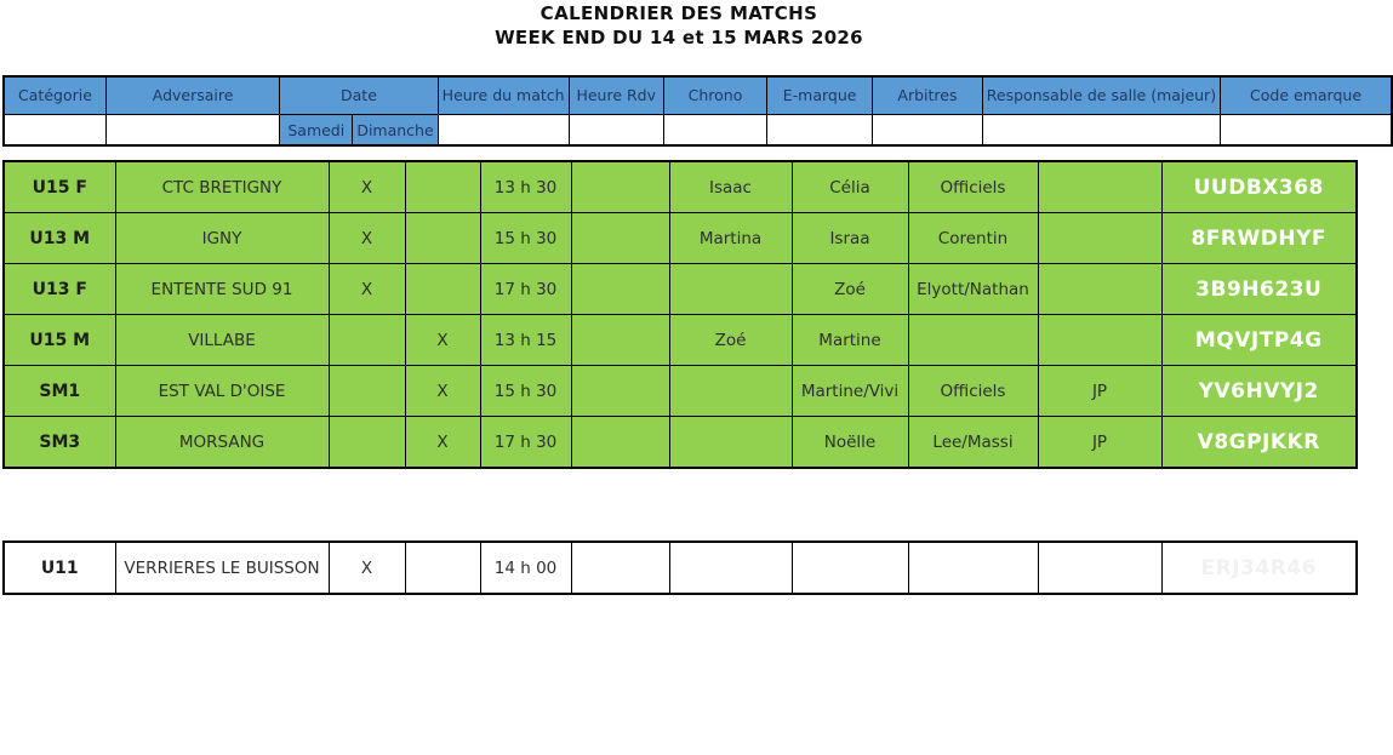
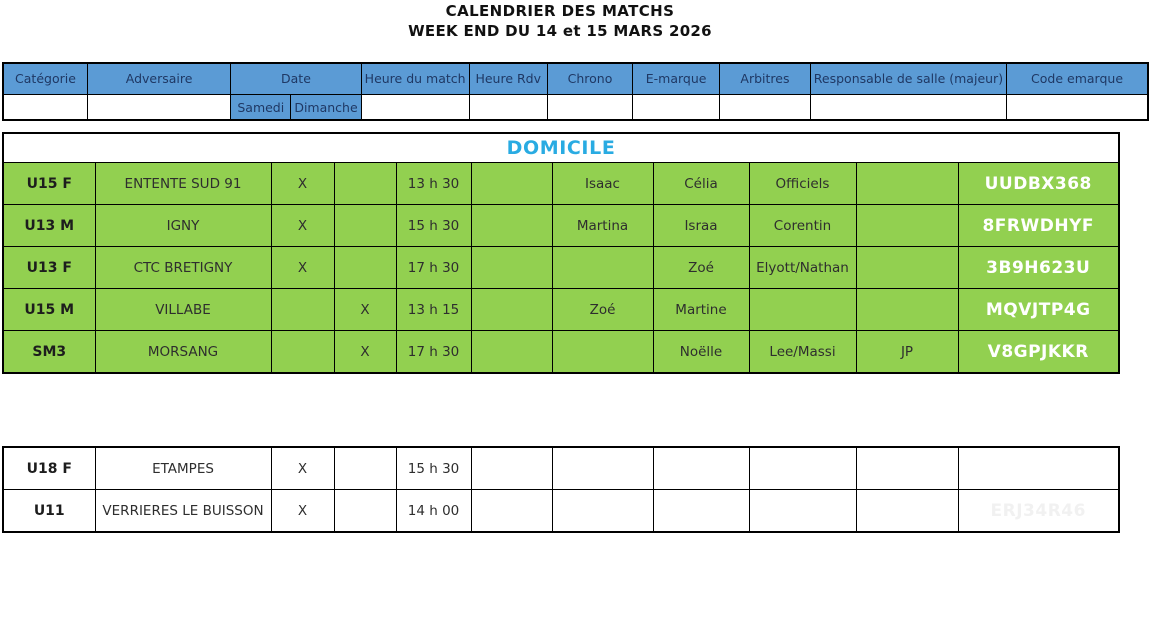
  CALENDRIER DES MATCHS
  WEEK END DU 14 et 15 MARS 2026
  Catégorie	Adversaire	Date	Heure du match	Heure Rdv	Chrono	E-marque	Arbitres	Responsable de salle (majeur)	Code emarque
  		Samedi	Dimanche
+ DOMICILE
- U15 F	CTC BRETIGNY	X		13 h 30		Isaac	Célia	Officiels		UUDBX368
+ U15 F	ENTENTE SUD 91	X		13 h 30		Isaac	Célia	Officiels		UUDBX368
  U13 M	IGNY	X		15 h 30		Martina	Israa	Corentin		8FRWDHYF
- U13 F	ENTENTE SUD 91	X		17 h 30			Zoé	Elyott/Nathan		3B9H623U
+ U13 F	CTC BRETIGNY	X		17 h 30			Zoé	Elyott/Nathan		3B9H623U
  U15 M	VILLABE		X	13 h 15		Zoé	Martine			MQVJTP4G
- SM1	EST VAL D'OISE		X	15 h 30			Martine/Vivi	Officiels	JP	YV6HVYJ2
  SM3	MORSANG		X	17 h 30			Noëlle	Lee/Massi	JP	V8GPJKKR
+ U18 F	ETAMPES	X		15 h 30
  U11	VERRIERES LE BUISSON	X		14 h 00
